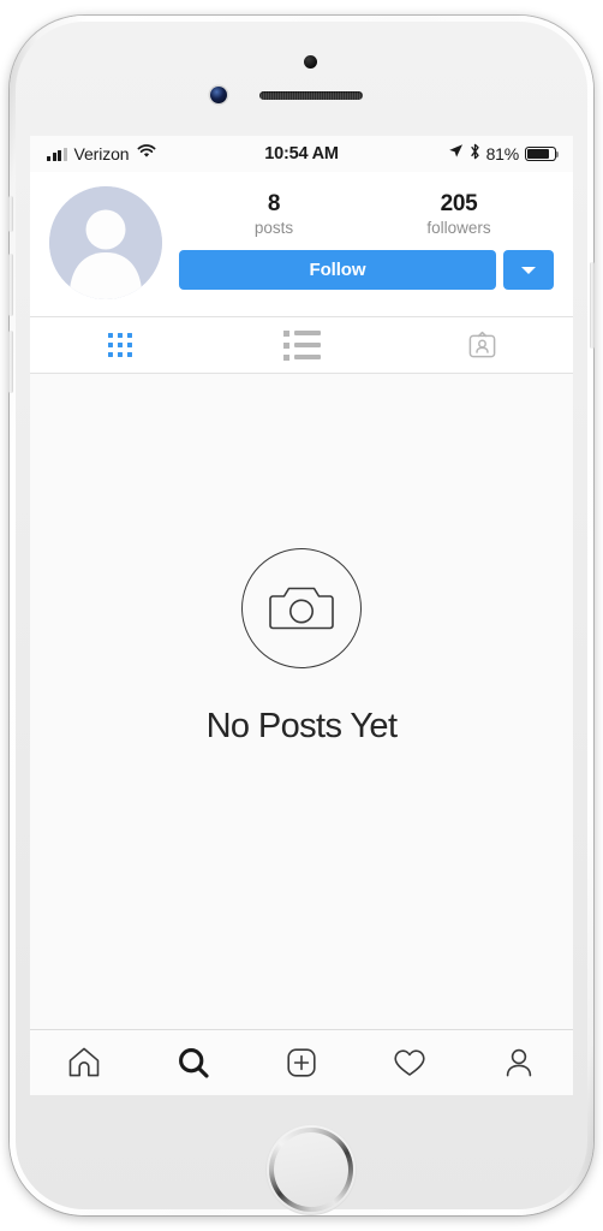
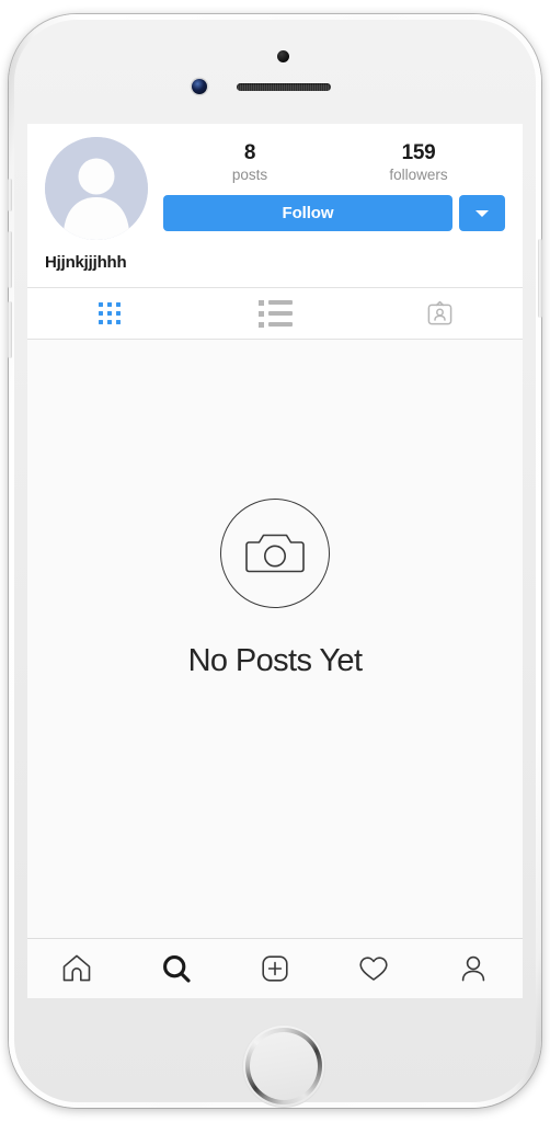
- Verizon
- 10:54 AM
- 81%
  8
  posts
- 205
+ 159
  followers
  Follow
+ Hjjnkjjjhhh
  No Posts Yet
